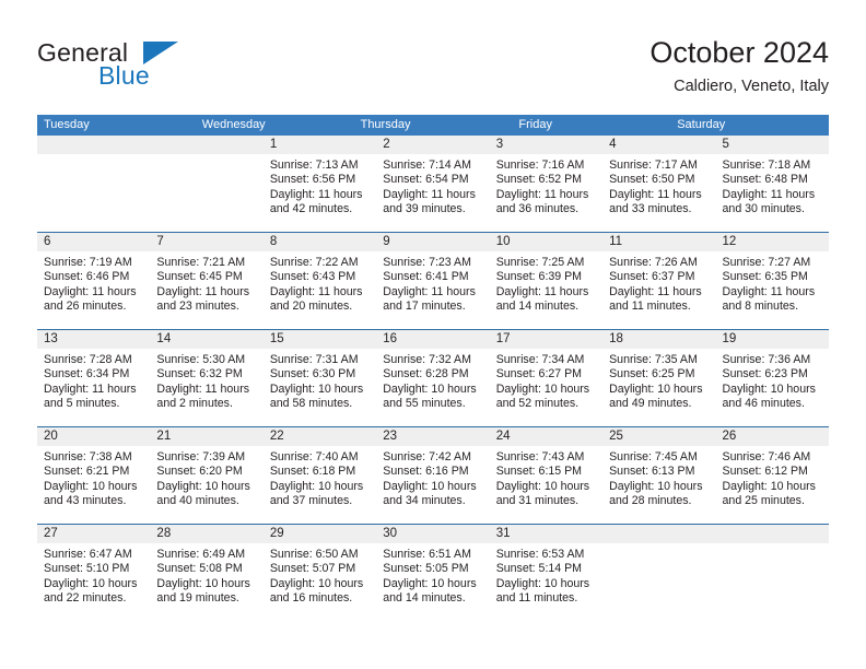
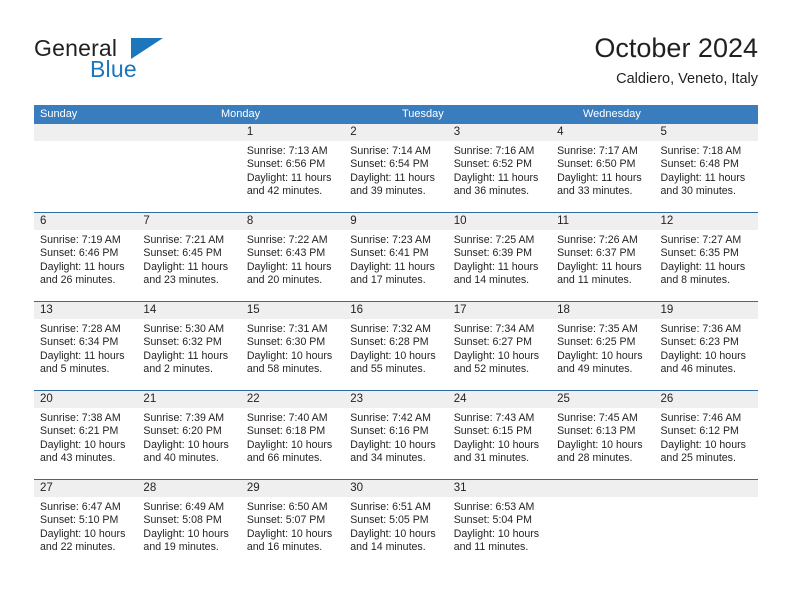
  General
  Blue
  October 2024
  Caldiero, Veneto, Italy
+ Sunday
+ Monday
  Tuesday
  Wednesday
- Thursday
- Friday
- Saturday
  1
  2
  3
  4
  5
  Sunrise: 7:13 AM
  Sunset: 6:56 PM
  Daylight: 11 hours
  and 42 minutes.
  Sunrise: 7:14 AM
  Sunset: 6:54 PM
  Daylight: 11 hours
  and 39 minutes.
  Sunrise: 7:16 AM
  Sunset: 6:52 PM
  Daylight: 11 hours
  and 36 minutes.
  Sunrise: 7:17 AM
  Sunset: 6:50 PM
  Daylight: 11 hours
  and 33 minutes.
  Sunrise: 7:18 AM
  Sunset: 6:48 PM
  Daylight: 11 hours
  and 30 minutes.
  6
  7
  8
  9
  10
  11
  12
  Sunrise: 7:19 AM
  Sunset: 6:46 PM
  Daylight: 11 hours
  and 26 minutes.
  Sunrise: 7:21 AM
  Sunset: 6:45 PM
  Daylight: 11 hours
  and 23 minutes.
  Sunrise: 7:22 AM
  Sunset: 6:43 PM
  Daylight: 11 hours
  and 20 minutes.
  Sunrise: 7:23 AM
  Sunset: 6:41 PM
  Daylight: 11 hours
  and 17 minutes.
  Sunrise: 7:25 AM
  Sunset: 6:39 PM
  Daylight: 11 hours
  and 14 minutes.
  Sunrise: 7:26 AM
  Sunset: 6:37 PM
  Daylight: 11 hours
  and 11 minutes.
  Sunrise: 7:27 AM
  Sunset: 6:35 PM
  Daylight: 11 hours
  and 8 minutes.
  13
  14
  15
  16
  17
  18
  19
  Sunrise: 7:28 AM
  Sunset: 6:34 PM
  Daylight: 11 hours
  and 5 minutes.
  Sunrise: 5:30 AM
  Sunset: 6:32 PM
  Daylight: 11 hours
  and 2 minutes.
  Sunrise: 7:31 AM
  Sunset: 6:30 PM
  Daylight: 10 hours
  and 58 minutes.
  Sunrise: 7:32 AM
  Sunset: 6:28 PM
  Daylight: 10 hours
  and 55 minutes.
  Sunrise: 7:34 AM
  Sunset: 6:27 PM
  Daylight: 10 hours
  and 52 minutes.
  Sunrise: 7:35 AM
  Sunset: 6:25 PM
  Daylight: 10 hours
  and 49 minutes.
  Sunrise: 7:36 AM
  Sunset: 6:23 PM
  Daylight: 10 hours
  and 46 minutes.
  20
  21
  22
  23
  24
  25
  26
  Sunrise: 7:38 AM
  Sunset: 6:21 PM
  Daylight: 10 hours
  and 43 minutes.
  Sunrise: 7:39 AM
  Sunset: 6:20 PM
  Daylight: 10 hours
  and 40 minutes.
  Sunrise: 7:40 AM
  Sunset: 6:18 PM
  Daylight: 10 hours
- and 37 minutes.
+ and 66 minutes.
  Sunrise: 7:42 AM
  Sunset: 6:16 PM
  Daylight: 10 hours
  and 34 minutes.
  Sunrise: 7:43 AM
  Sunset: 6:15 PM
  Daylight: 10 hours
  and 31 minutes.
  Sunrise: 7:45 AM
  Sunset: 6:13 PM
  Daylight: 10 hours
  and 28 minutes.
  Sunrise: 7:46 AM
  Sunset: 6:12 PM
  Daylight: 10 hours
  and 25 minutes.
  27
  28
  29
  30
  31
  Sunrise: 6:47 AM
  Sunset: 5:10 PM
  Daylight: 10 hours
  and 22 minutes.
  Sunrise: 6:49 AM
  Sunset: 5:08 PM
  Daylight: 10 hours
  and 19 minutes.
  Sunrise: 6:50 AM
  Sunset: 5:07 PM
  Daylight: 10 hours
  and 16 minutes.
  Sunrise: 6:51 AM
  Sunset: 5:05 PM
  Daylight: 10 hours
  and 14 minutes.
  Sunrise: 6:53 AM
- Sunset: 5:14 PM
+ Sunset: 5:04 PM
  Daylight: 10 hours
  and 11 minutes.
